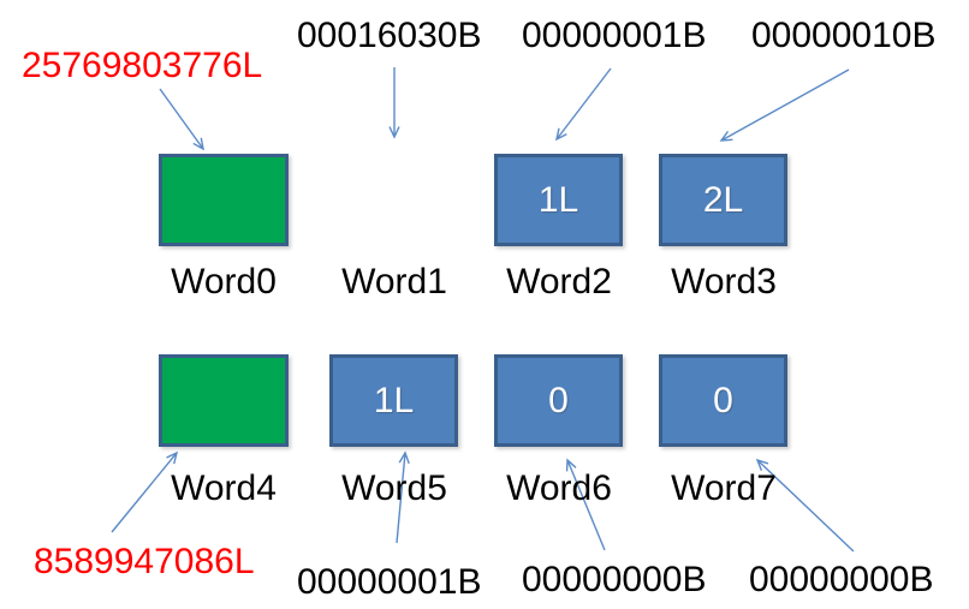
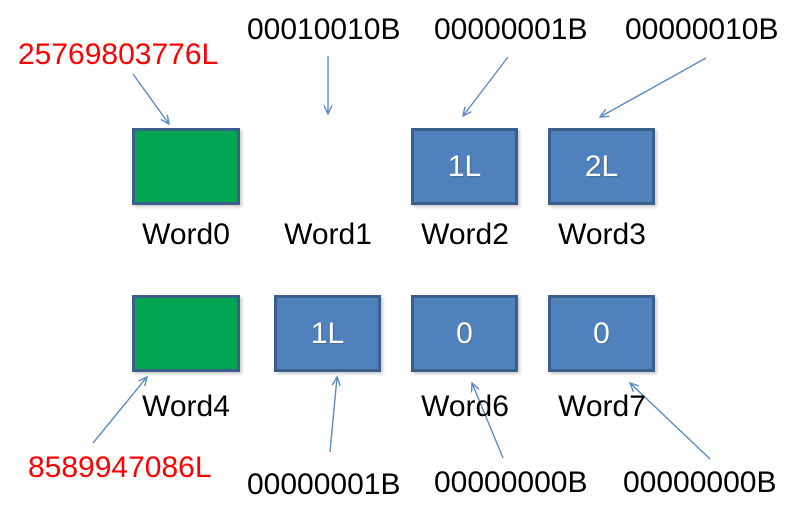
  25769803776L
- 00016030B
+ 00010010B
  00000001B
  00000010B
  8589947086L
  00000001B
  00000000B
  00000000B
  1L
  2L
  Word0
  Word1
  Word2
  Word3
  1L
  0
  0
  Word4
- Word5
  Word6
  Word7
